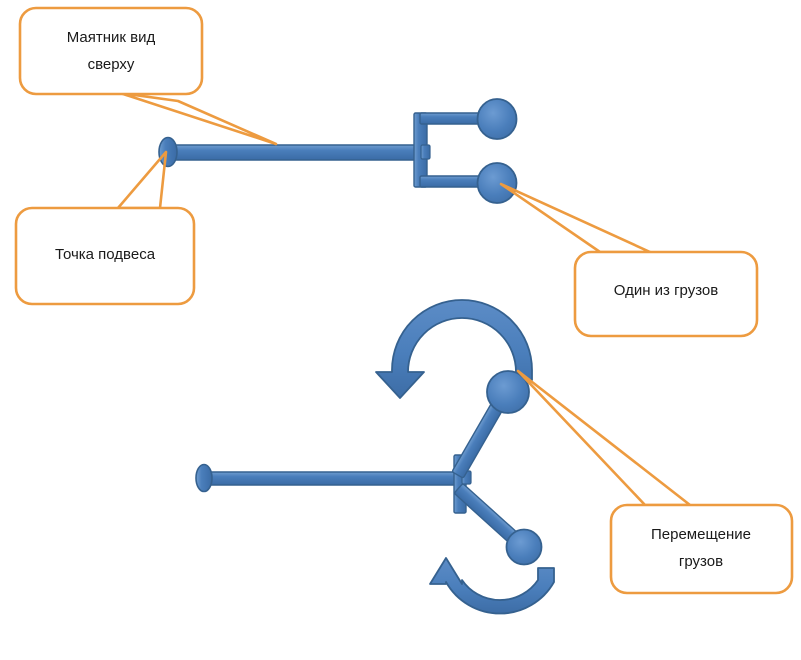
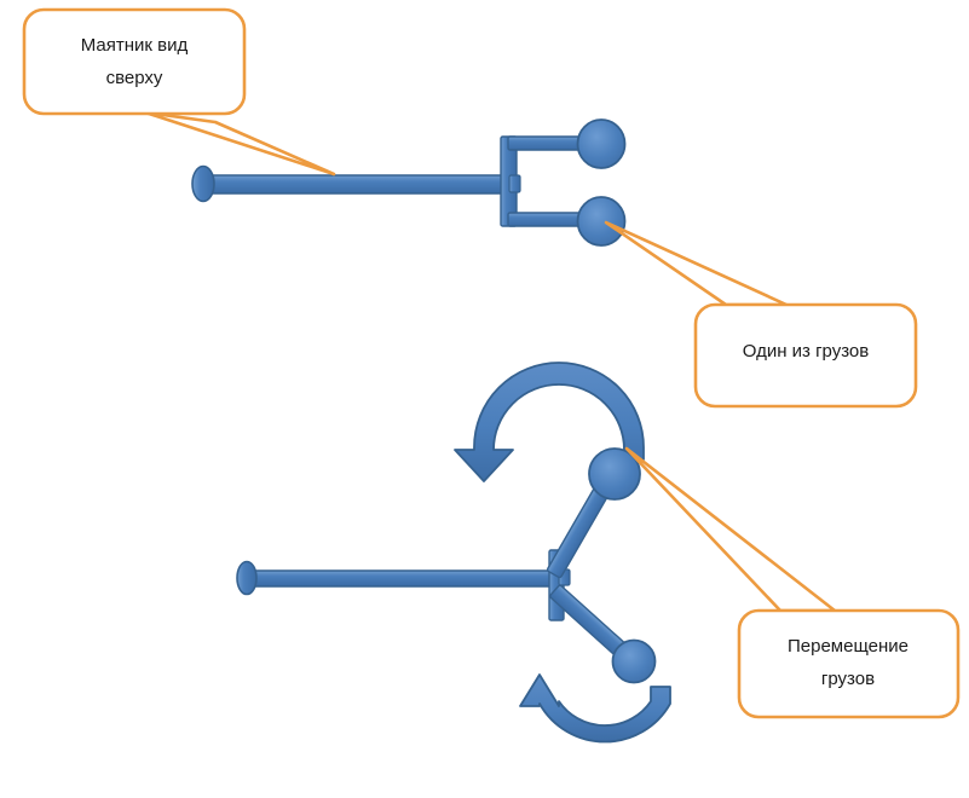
  Маятник вид
  сверху
- Точка подвеса
  Один из грузов
  Перемещение
  грузов
